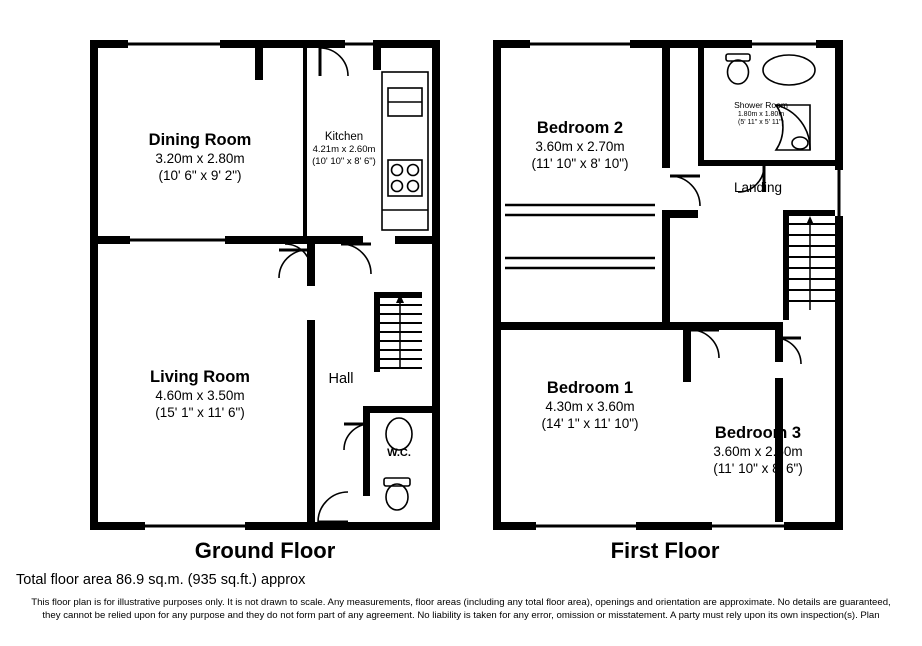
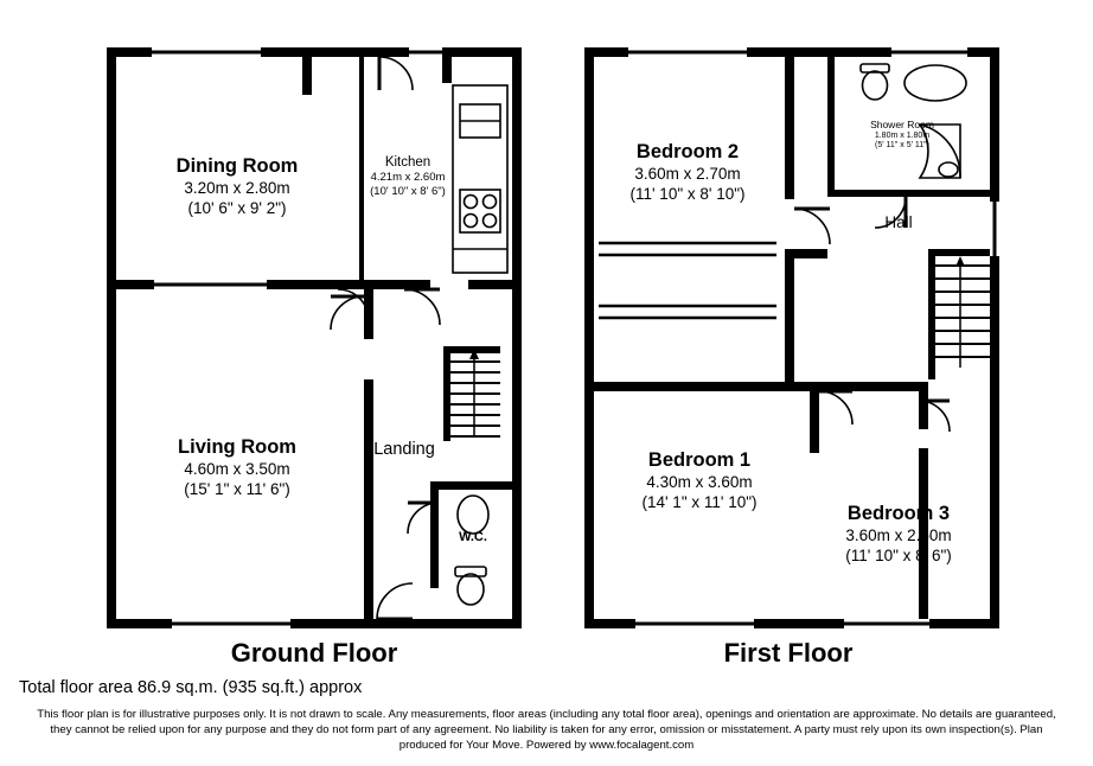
  Dining Room
  3.20m x 2.80m
  (10' 6" x 9' 2")
  Kitchen
  4.21m x 2.60m
  (10' 10" x 8' 6")
  Living Room
  4.60m x 3.50m
  (15' 1" x 11' 6")
- Hall
+ Landing
  W.C.
  Bedroom 2
  3.60m x 2.70m
  (11' 10" x 8' 10")
  Shower Room
- Landing
+ Hall
  Bedroom 1
  4.30m x 3.60m
  (14' 1" x 11' 10")
  Bedroom 3
  3.60m x 2.60m
  (11' 10" x 8' 6")
  Ground Floor
  First Floor
  Total floor area 86.9 sq.m. (935 sq.ft.) approx
  This floor plan is for illustrative purposes only. It is not drawn to scale. Any measurements, floor areas (including any total floor area), openings and orientation are approximate. No details are guaranteed,
  they cannot be relied upon for any purpose and they do not form part of any agreement. No liability is taken for any error, omission or misstatement. A party must rely upon its own inspection(s). Plan
+ produced for Your Move. Powered by www.focalagent.com
